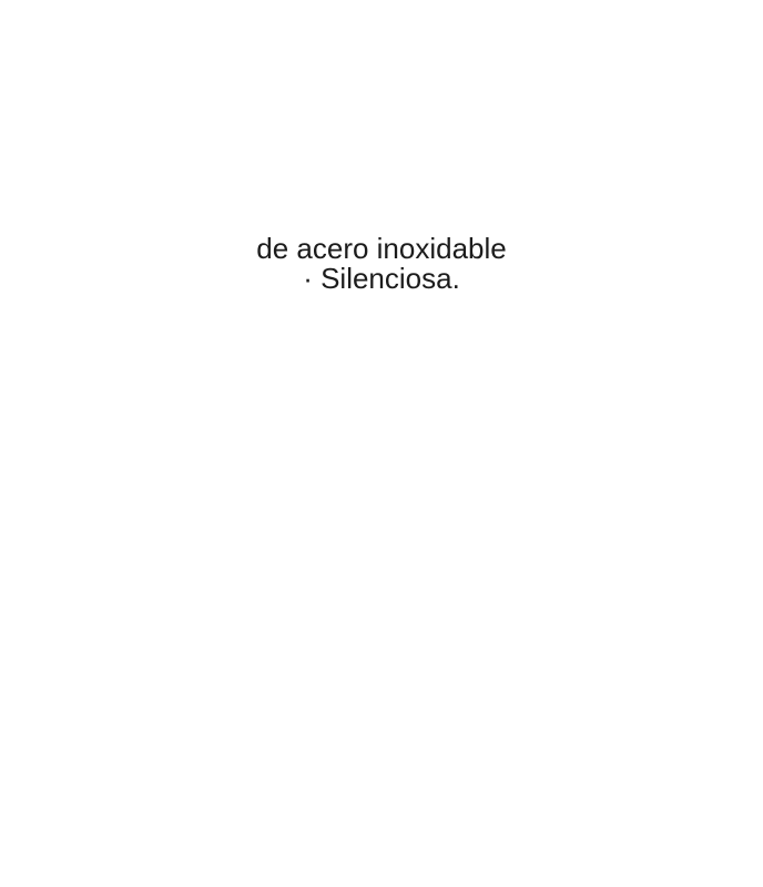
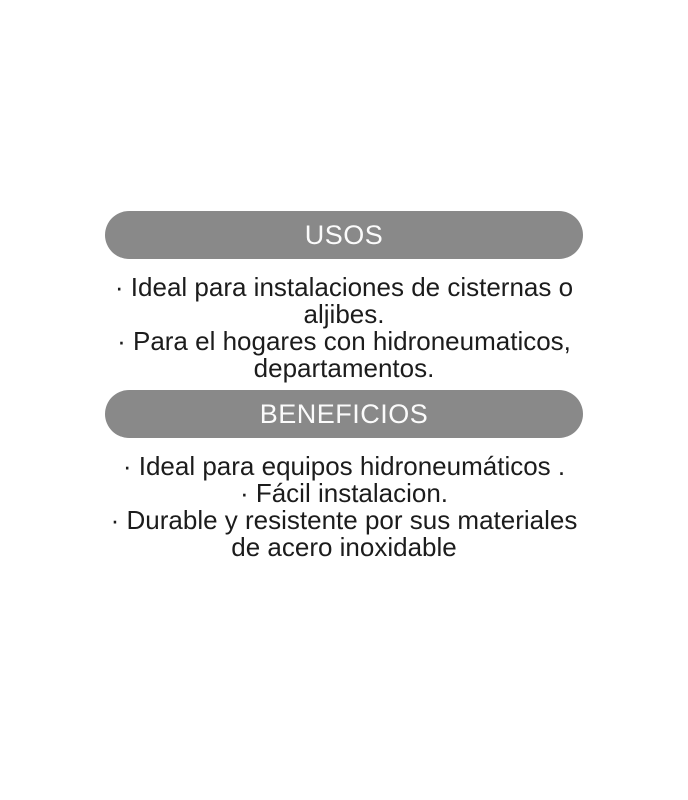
+ USOS
+ · Ideal para instalaciones de cisternas o
+ aljibes.
+ · Para el hogares con hidroneumaticos,
+ departamentos.
+ BENEFICIOS
+ · Ideal para equipos hidroneumáticos .
+ · Fácil instalacion.
+ · Durable y resistente por sus materiales
  de acero inoxidable
- · Silenciosa.
